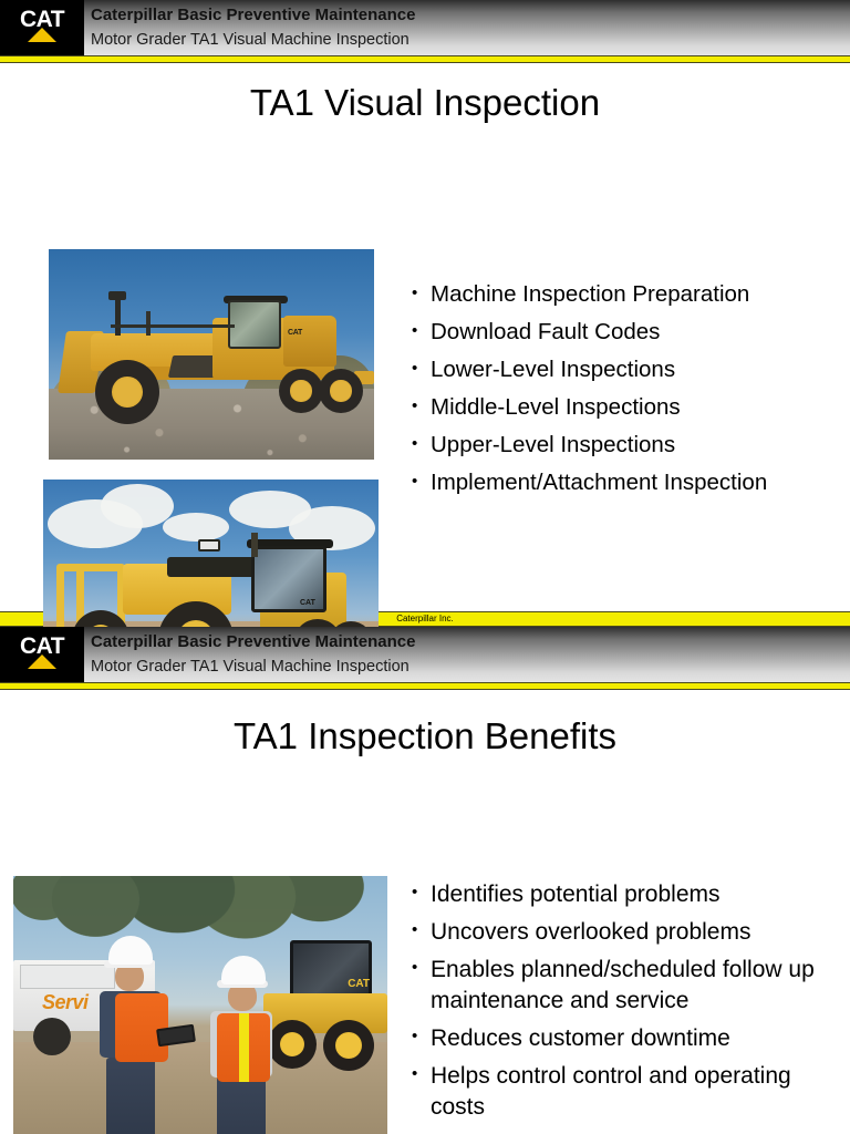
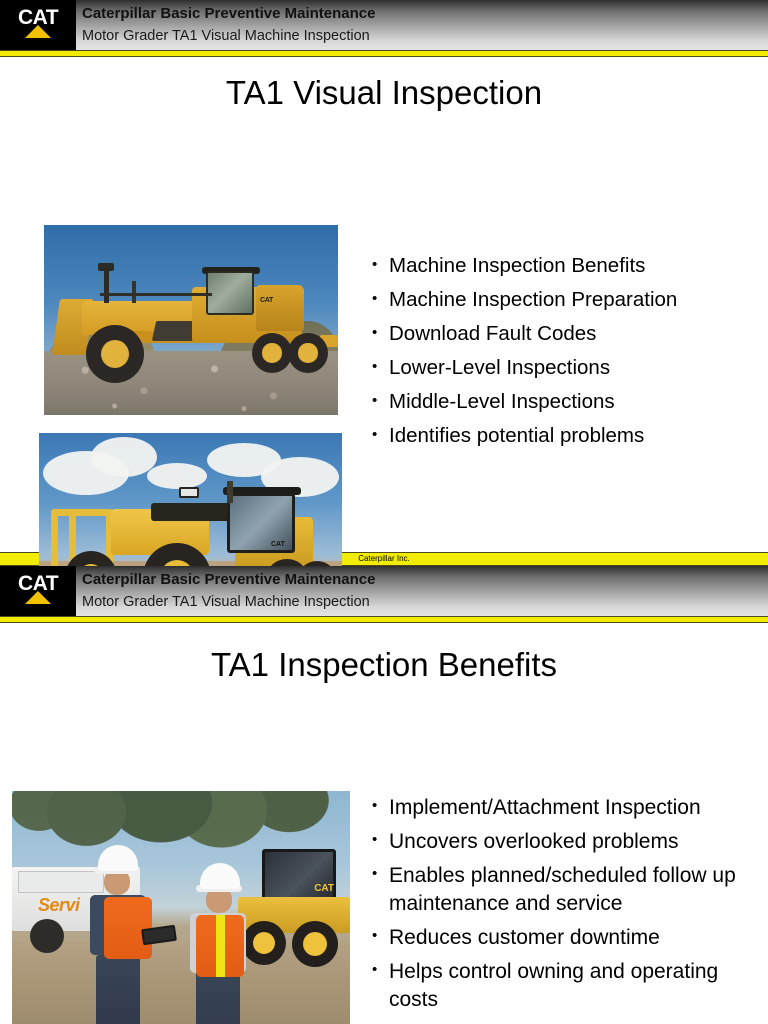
  CAT
  Caterpillar Basic Preventive Maintenance
  Motor Grader TA1 Visual Machine Inspection
  TA1 Visual Inspection
+ Machine Inspection Benefits
  Machine Inspection Preparation
  Download Fault Codes
  Lower-Level Inspections
  Middle-Level Inspections
- Upper-Level Inspections
- Implement/Attachment Inspection
+ Identifies potential problems
  Caterpillar Inc.
  CAT
  Caterpillar Basic Preventive Maintenance
  Motor Grader TA1 Visual Machine Inspection
  TA1 Inspection Benefits
  CAT
  Servi
- Identifies potential problems
+ Implement/Attachment Inspection
  Uncovers overlooked problems
  Enables planned/scheduled follow up maintenance and service
  Reduces customer downtime
- Helps control control and operating costs
+ Helps control owning and operating costs
